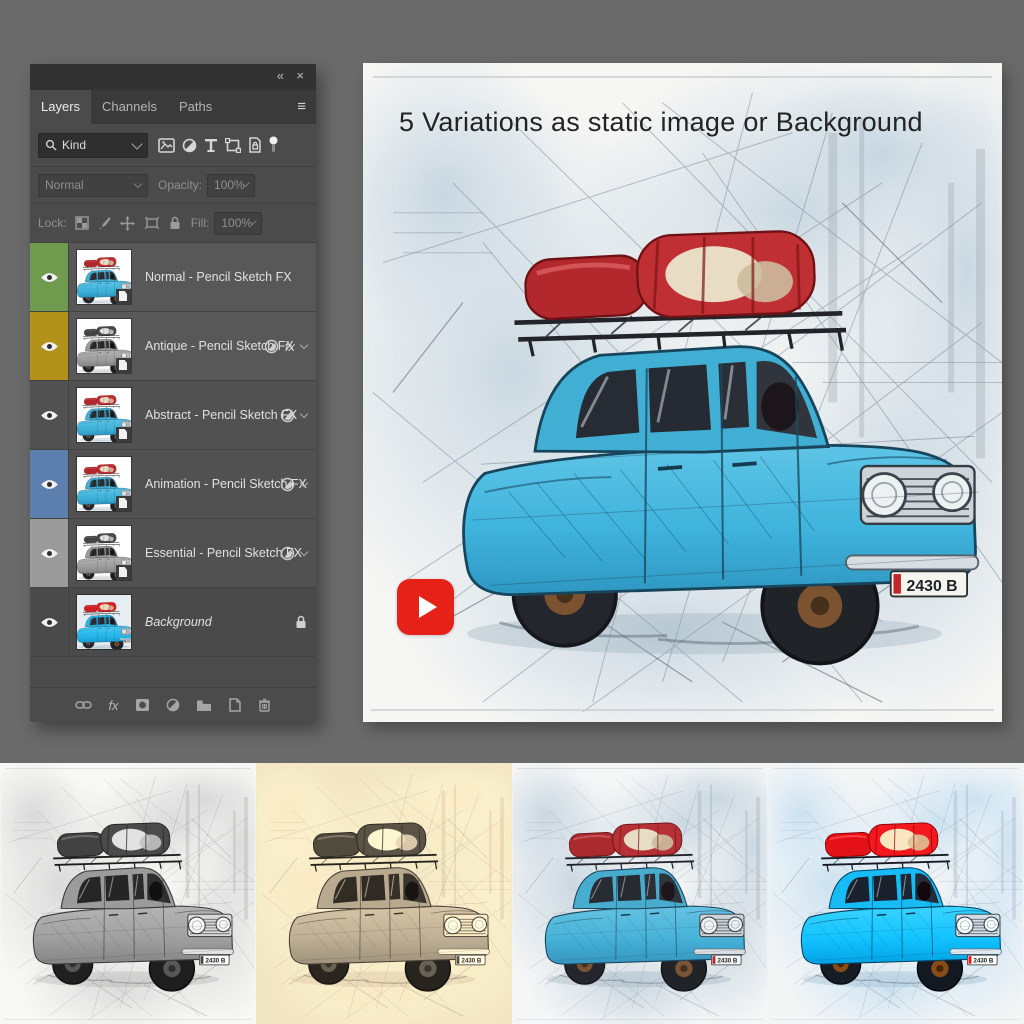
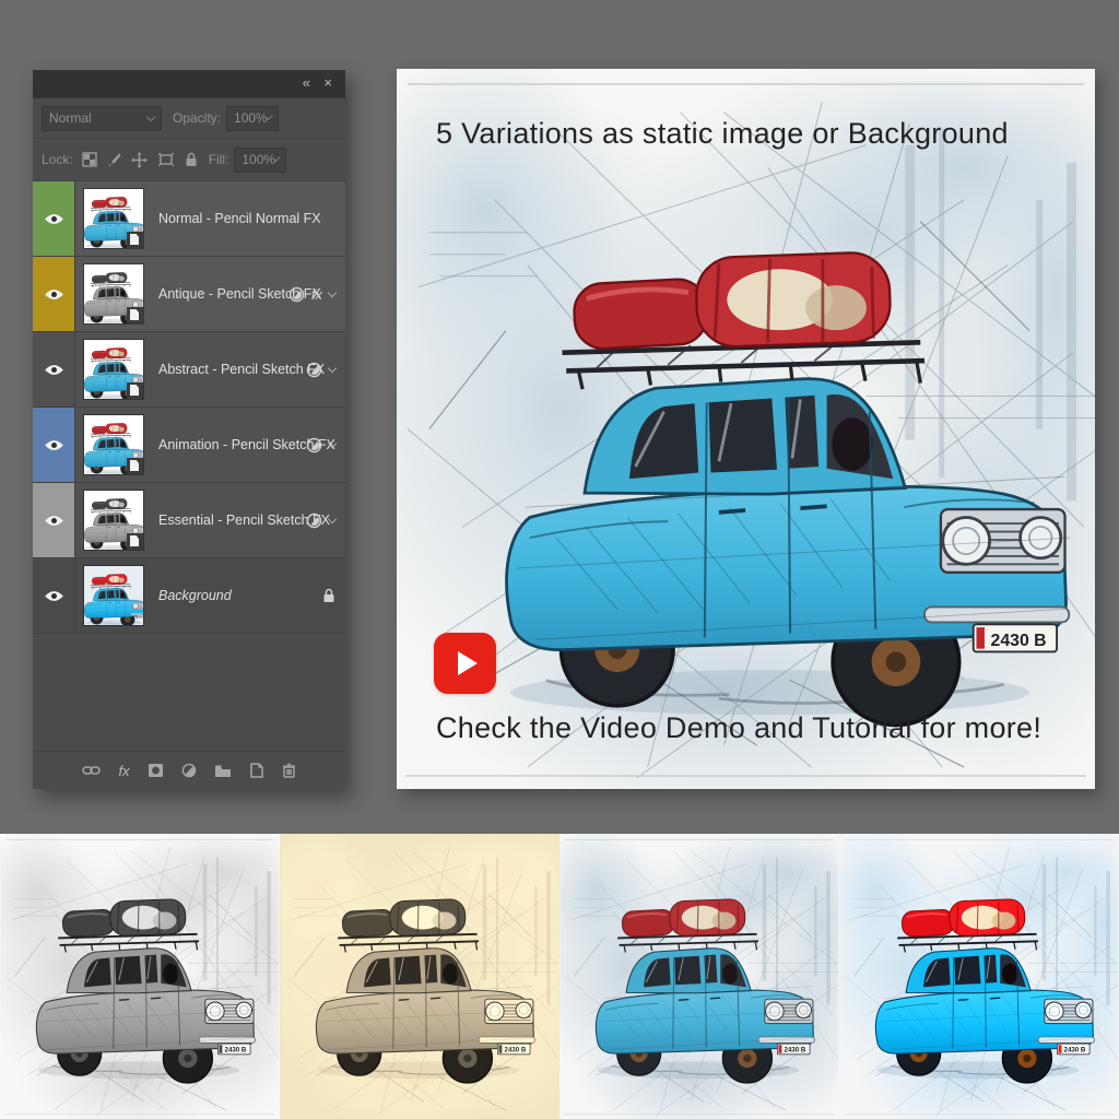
  «
  ×
- Layers
- Channels
- Paths
- ≡
- Kind
  Normal
  Opacity:
  100%
  Lock:
  Fill:
  100%
- Normal - Pencil Sketch FX
+ Normal - Pencil Normal FX
  Antique - Pencil Sketch FX
  fx
  Abstract - Pencil Sketch F
  Animation - Pencil Sketch FX
  Essential - Pencil SketchX
  Background
  fx
  5 Variations as static image or Background
+ Check the Video Demo and Tutorial for more!
